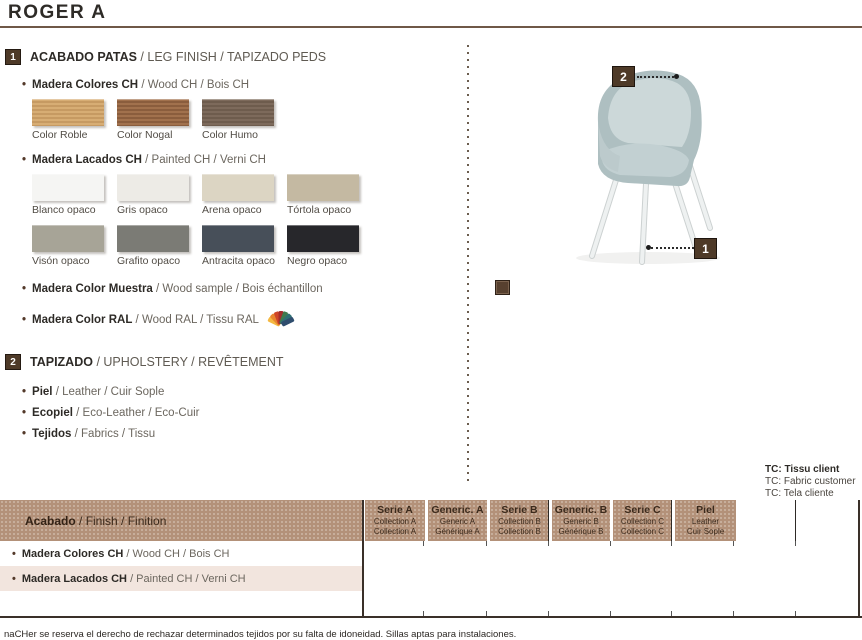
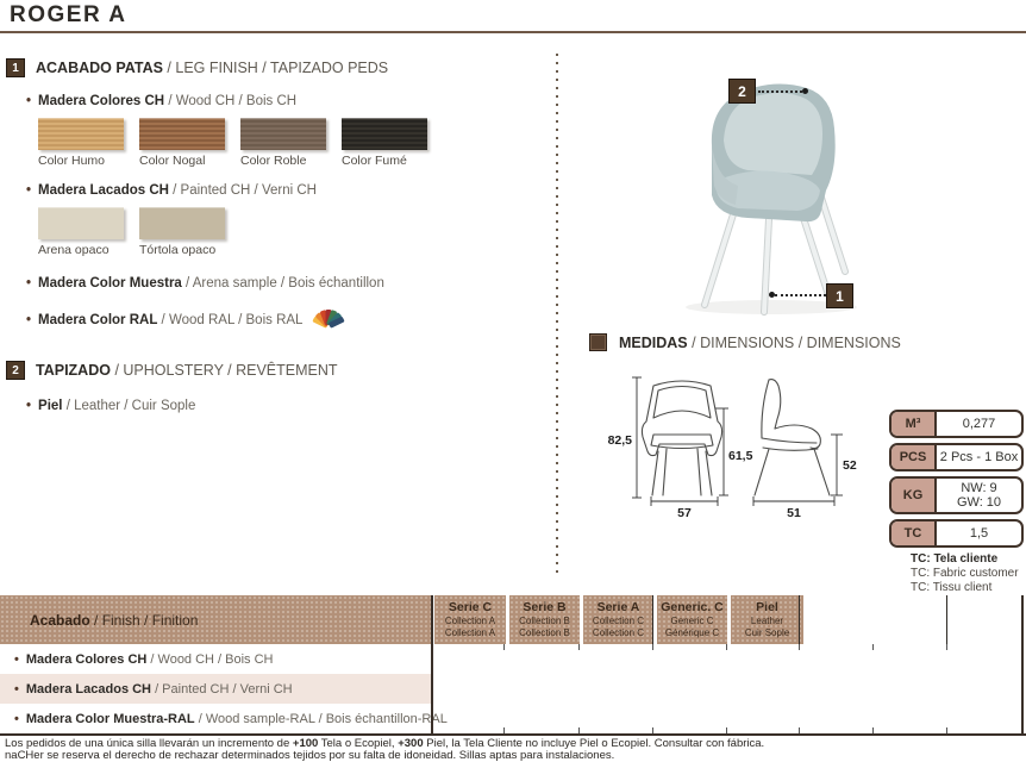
  ROGER A
  1
  ACABADO PATAS / LEG FINISH / TAPIZADO PEDS
  Madera Colores CH
  / Wood CH / Bois CH
- Color Roble
+ Color Humo
  Color Nogal
- Color Humo
+ Color Roble
+ Color Fumé
  Madera Lacados CH
  / Painted CH / Verni CH
- Blanco opaco
- Gris opaco
  Arena opaco
  Tórtola opaco
- Visón opaco
- Grafito opaco
- Antracita opaco
- Negro opaco
  Madera Color Muestra
- / Wood sample / Bois échantillon
+ / Arena sample / Bois échantillon
  Madera Color RAL
- / Wood RAL / Tissu RAL
+ / Wood RAL / Bois RAL
  2
  TAPIZADO / UPHOLSTERY / REVÊTEMENT
  Piel
  / Leather / Cuir Sople
- Ecopiel
- / Eco-Leather / Eco-Cuir
- Tejidos
- / Fabrics / Tissu
  2
  1
+ MEDIDAS / DIMENSIONS / DIMENSIONS
+ 82,5
+ 61,5
+ 57
+ 52
+ 51
+ M³
+ 0,277
+ PCS
+ 2 Pcs - 1 Box
+ KG
+ NW: 9
+ GW: 10
+ TC
+ 1,5
- TC: Tissu client
+ TC: Tela cliente
  TC: Fabric customer
- TC: Tela cliente
+ TC: Tissu client
  Acabado / Finish / Finition
- Serie A
+ Serie C
  Collection A
  Collection A
- Generic. A
- Generic A
- Générique A
  Serie B
  Collection B
  Collection B
- Generic. B
- Generic B
- Générique B
- Serie C
+ Serie A
  Collection C
  Collection C
+ Generic. C
+ Generic C
+ Générique C
  Piel
  Leather
  Cuir Sople
  Madera Colores CH
  / Wood CH / Bois CH
  Madera Lacados CH
  / Painted CH / Verni CH
+ Madera Color Muestra-RAL
+ / Wood sample-RAL / Bois échantillon-RAL
+ Los pedidos de una única silla llevarán un incremento de +100 Tela o Ecopiel, +300 Piel, la Tela Cliente no incluye Piel o Ecopiel. Consultar con fábrica.
  naCHer se reserva el derecho de rechazar determinados tejidos por su falta de idoneidad. Sillas aptas para instalaciones.
